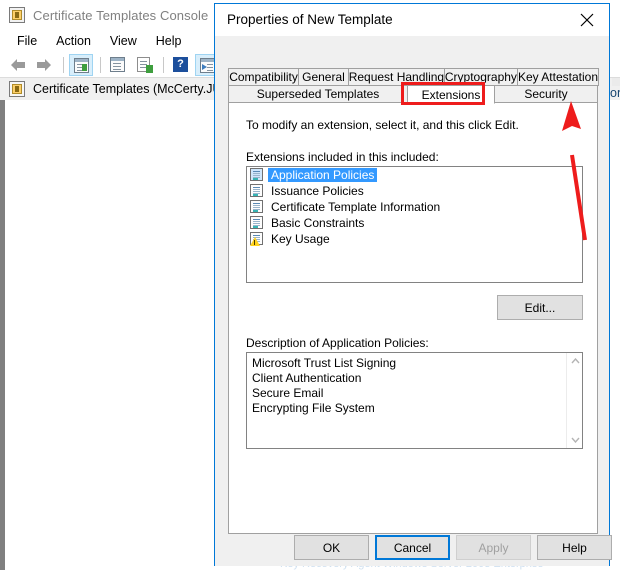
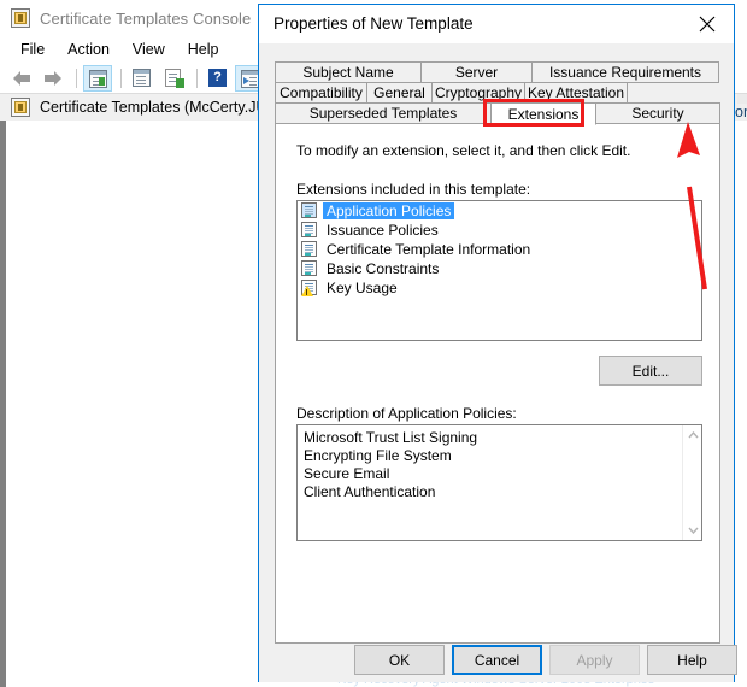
  Certificate Templates Console
  File
  Action
  View
  Help
  ?
  Certificate Templates (McCerty.J
  Properties of New Template
+ Subject Name
+ Server
+ Issuance Requirements
  Compatibility
  General
- Request Handling
  Cryptography
  Key Attestation
  Superseded Templates
  Extensions
  Security
- To modify an extension, select it, and this click Edit.
+ To modify an extension, select it, and then click Edit.
- Extensions included in this included:
+ Extensions included in this template:
  Application Policies
  Issuance Policies
  Certificate Template Information
  Basic Constraints
  Key Usage
  Edit...
  Description of Application Policies:
  Microsoft Trust List Signing
- Client Authentication
+ Encrypting File System
  Secure Email
- Encrypting File System
+ Client Authentication
  OK
  Cancel
  Apply
  Help
